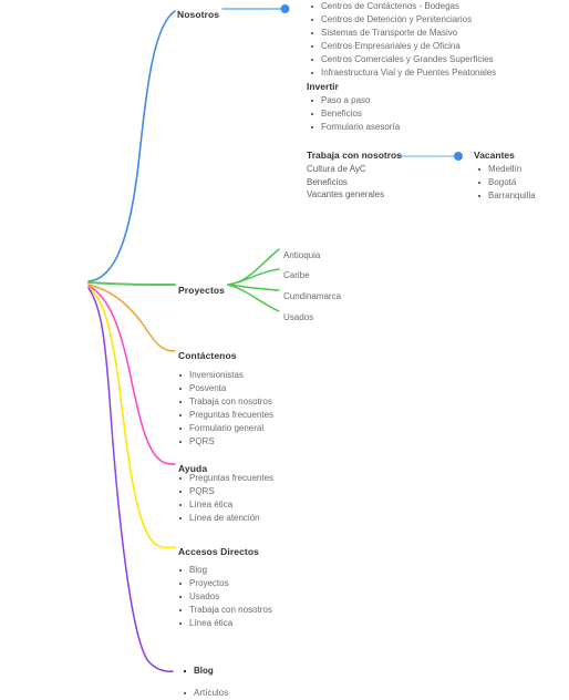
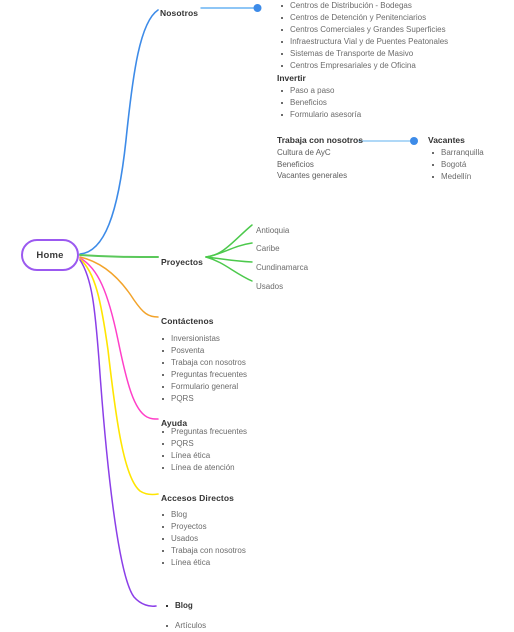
+ Home
  Nosotros
- Centros de Contáctenos - Bodegas
+ Centros de Distribución - Bodegas
  Centros de Detención y Penitenciarios
- Sistemas de Transporte de Masivo
+ Centros Comerciales y Grandes Superficies
- Centros Empresariales y de Oficina
+ Infraestructura Vial y de Puentes Peatonales
- Centros Comerciales y Grandes Superficies
+ Sistemas de Transporte de Masivo
- Infraestructura Vial y de Puentes Peatonales
+ Centros Empresariales y de Oficina
  Invertir
  Paso a paso
  Beneficios
  Formulario asesoría
  Trabaja con nosotros
  Cultura de AyC
  Beneficios
  Vacantes generales
  Vacantes
- Medellín
+ Barranquilla
  Bogotá
- Barranquilla
+ Medellín
  Proyectos
  Antioquia
  Caribe
  Cundinamarca
  Usados
  Contáctenos
  Inversionistas
  Posventa
  Trabaja con nosotros
  Preguntas frecuentes
  Formulario general
  PQRS
  Ayuda
  Preguntas frecuentes
  PQRS
  Línea ética
  Línea de atención
  Accesos Directos
  Blog
  Proyectos
  Usados
  Trabaja con nosotros
  Línea ética
  Blog
  Artículos
